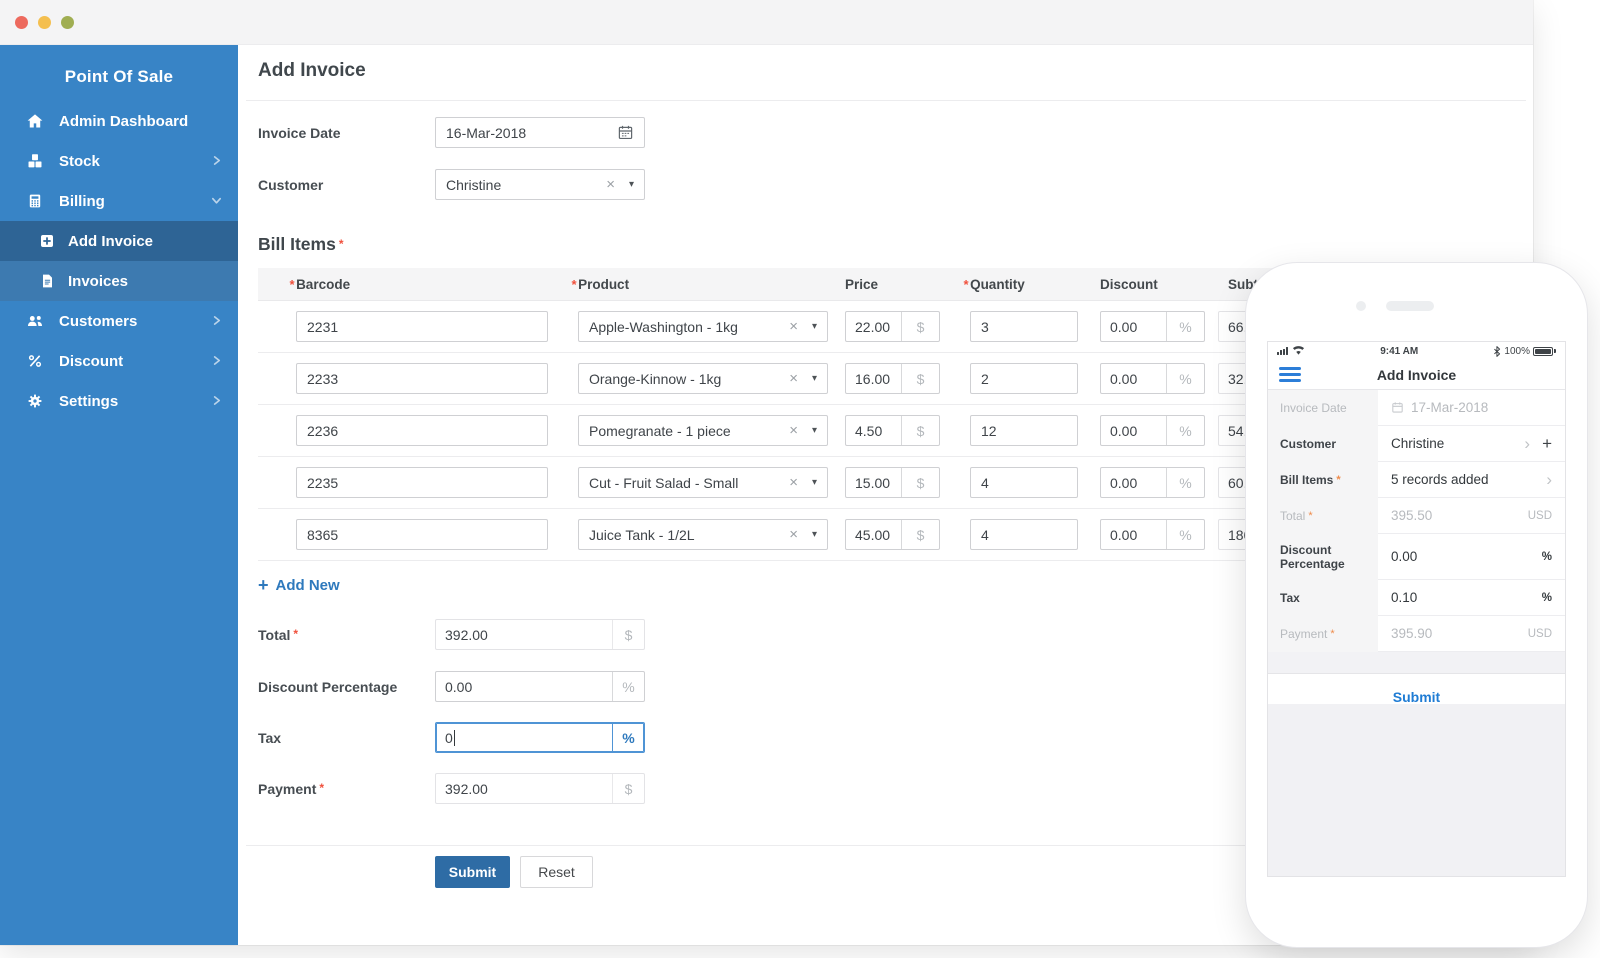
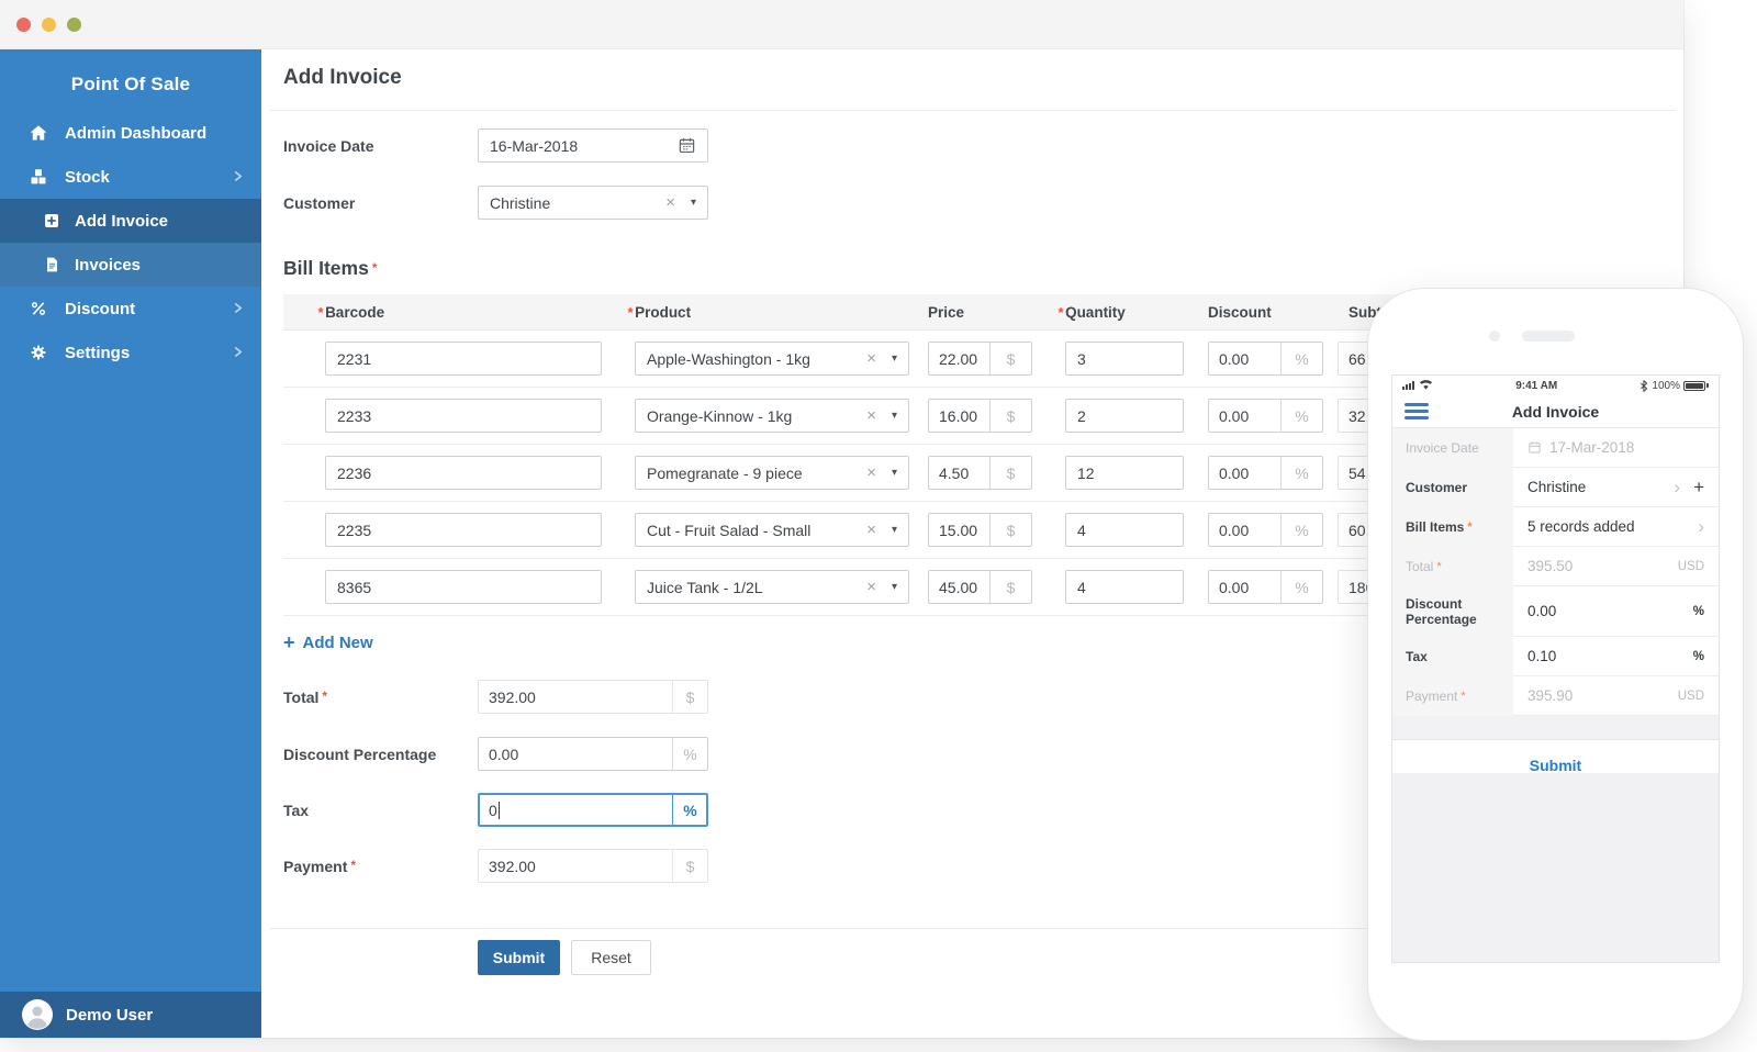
  Point Of Sale
  Admin Dashboard
  Stock
- Billing
  Add Invoice
  Invoices
- Customers
  Discount
  Settings
+ Demo User
  Add Invoice
  Invoice Date
  16-Mar-2018
  Customer
  Christine
  ×
  ▾
  Bill Items *
  *
  Barcode
  *
  Product
  Price
  *
  Quantity
  Discount
  2231
  Apple-Washington - 1kg
  ×
  ▾
  22.00
  $
  3
  0.00
  %
  2233
  Orange-Kinnow - 1kg
  ×
  ▾
  16.00
  $
  2
  0.00
  %
  2236
- Pomegranate - 1 piece
+ Pomegranate - 9 piece
  ×
  ▾
  4.50
  $
  12
  0.00
  %
  2235
  Cut - Fruit Salad - Small
  ×
  ▾
  15.00
  $
  4
  0.00
  %
  8365
  Juice Tank - 1/2L
  ×
  ▾
  45.00
  $
  4
  0.00
  %
  +
  Add New
  Total *
  392.00
  $
  Discount Percentage
  0.00
  %
  Tax
  0
  %
  Payment *
  392.00
  $
  Submit
  Reset
  9:41 AM
  100%
  Add Invoice
  Invoice Date
  17-Mar-2018
  Customer
  Christine
  ›
  +
  Bill Items
  *
  5 records added
  ›
  Total
  *
  395.50
  USD
  Discount Percentage
  0.00
  %
  Tax
  0.10
  %
  Payment
  *
  395.90
  USD
  Submit
